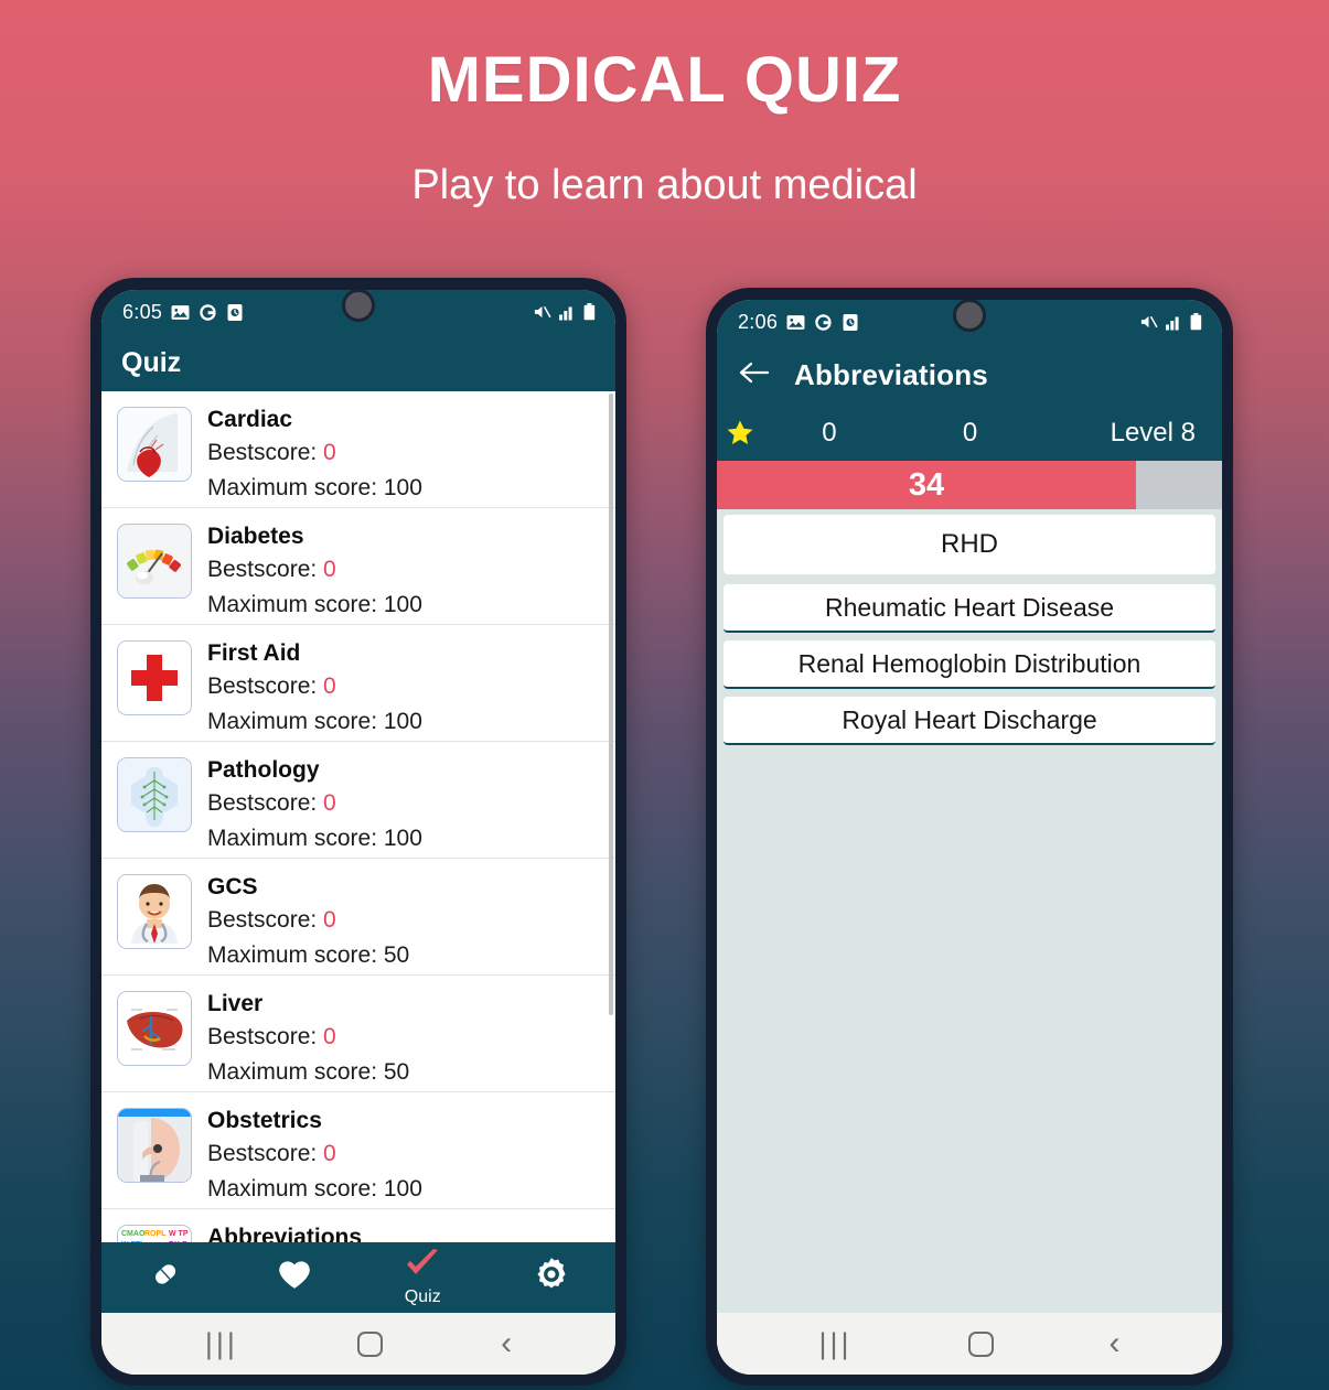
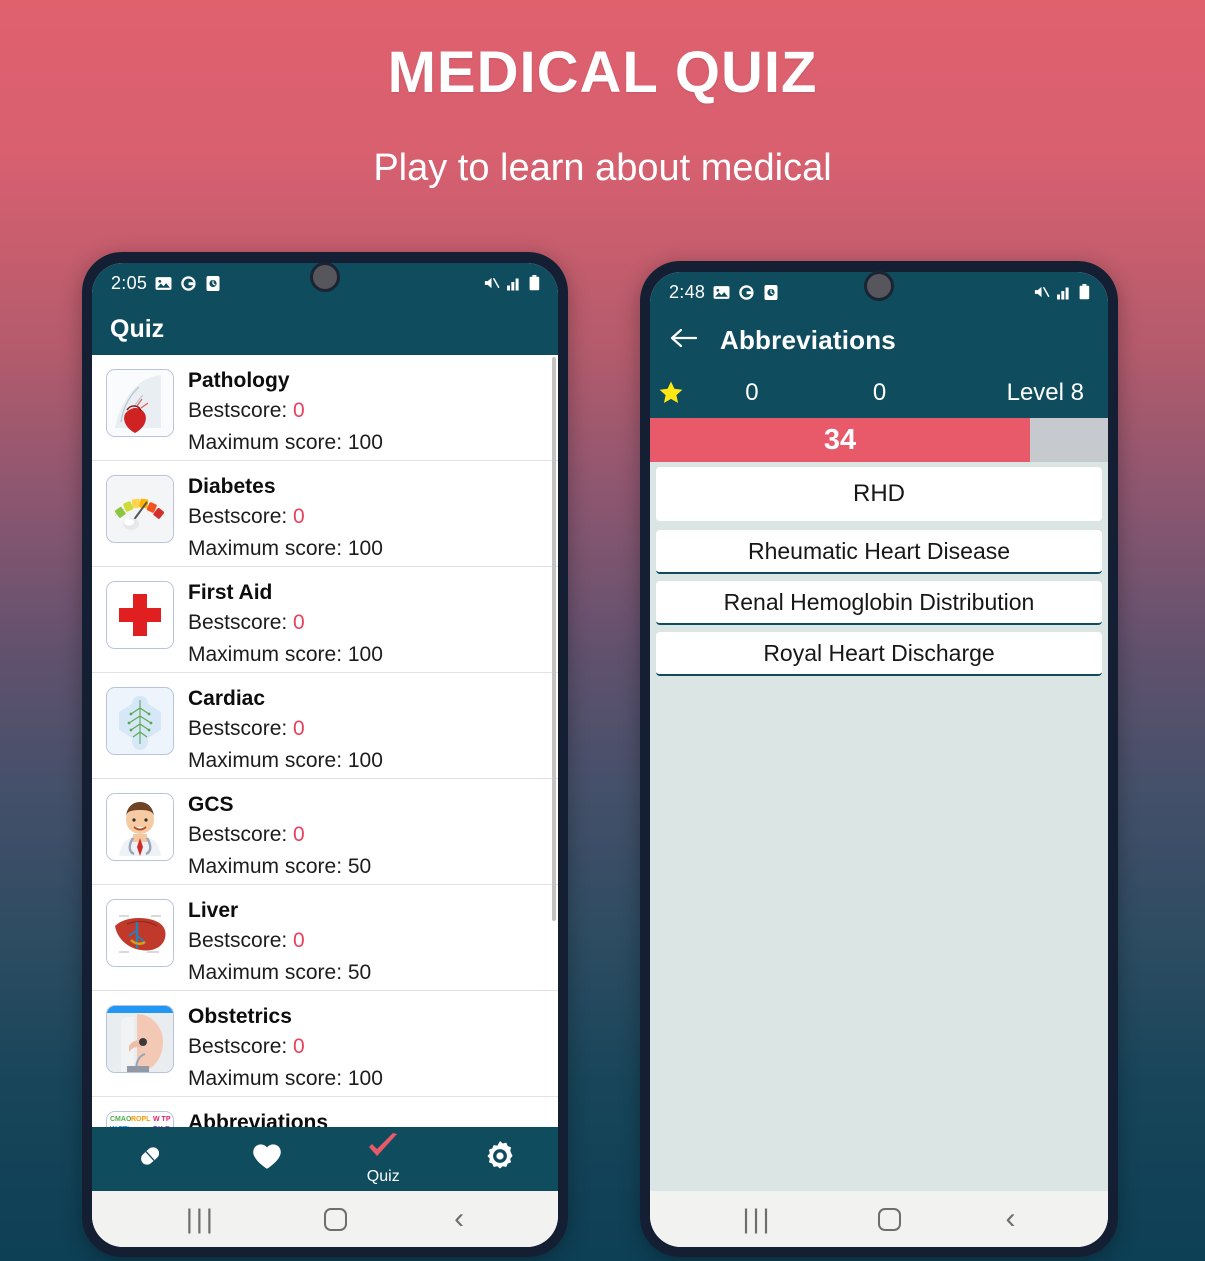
  MEDICAL QUIZ
  Play to learn about medical
- 6:05
+ 2:05
  Quiz
- Cardiac
+ Pathology
  Bestscore: 0
  Maximum score: 100
  Diabetes
  Bestscore: 0
  Maximum score: 100
  First Aid
  Bestscore: 0
  Maximum score: 100
- Pathology
+ Cardiac
  Bestscore: 0
  Maximum score: 100
  GCS
  Bestscore: 0
  Maximum score: 50
  Liver
  Bestscore: 0
  Maximum score: 50
  Obstetrics
  Bestscore: 0
  Maximum score: 100
  Abbreviations
  Quiz
  |||
  ‹
- 2:06
+ 2:48
  Abbreviations
  0
  0
  Level 8
  34
  RHD
  Rheumatic Heart Disease
  Renal Hemoglobin Distribution
  Royal Heart Discharge
  |||
  ‹
